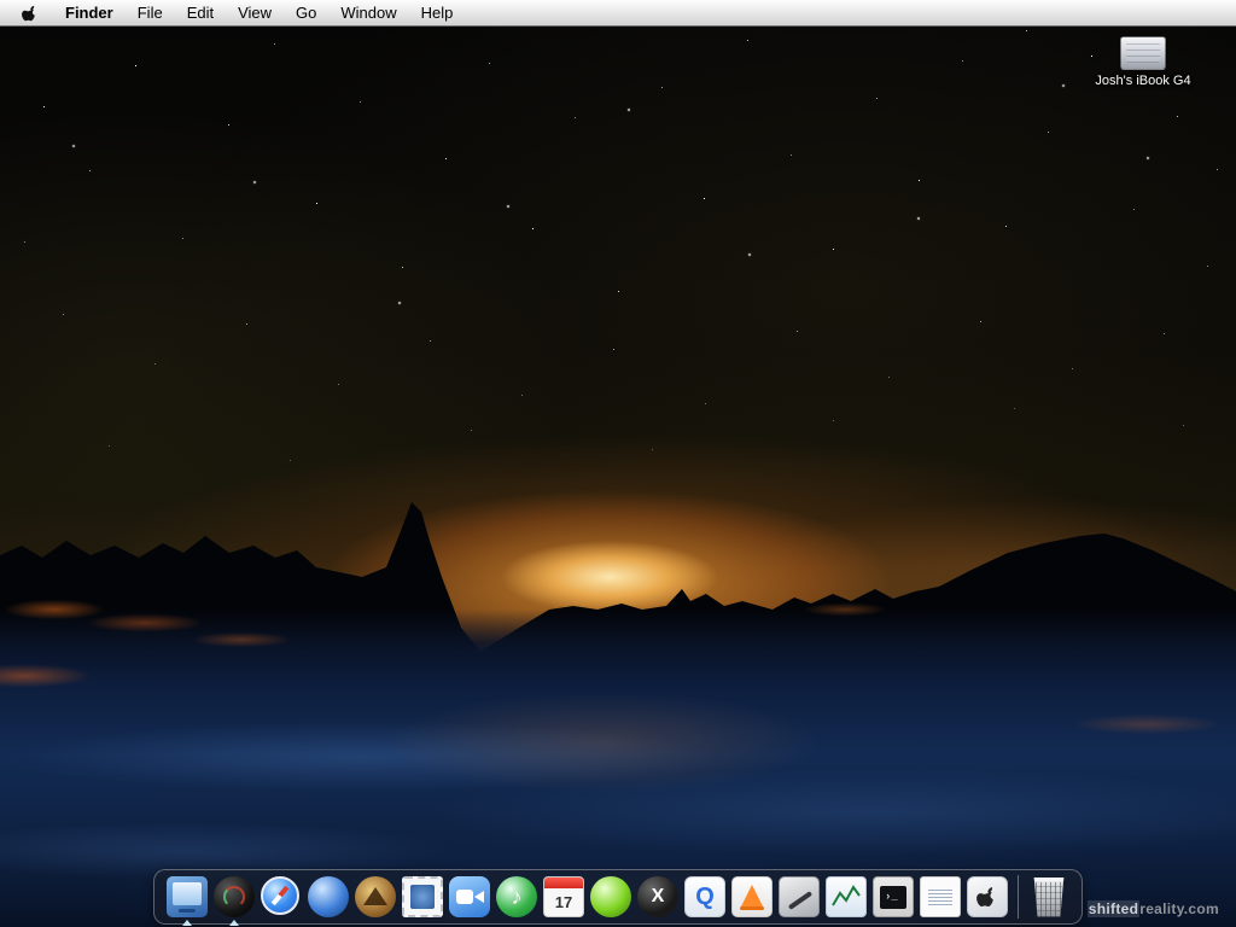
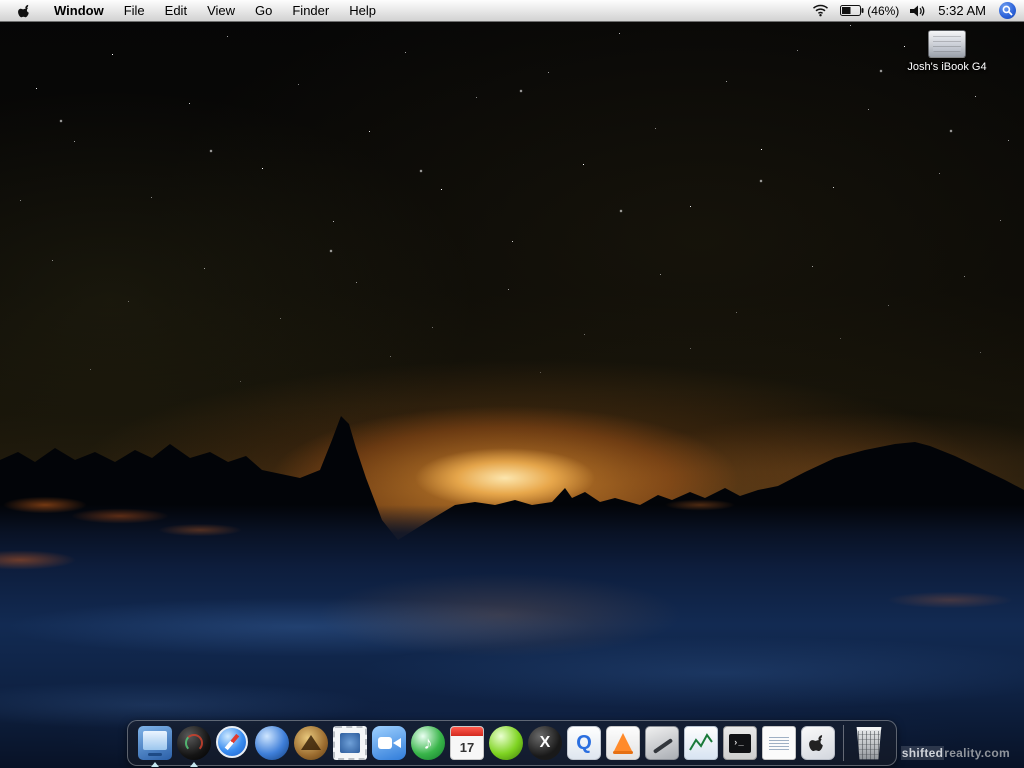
  shiftedreality.com
- Finder
+ Window
  File
  Edit
  View
  Go
- Window
+ Finder
  Help
+ (46%)
+ 5:32 AM
  Josh's iBook G4
  17
